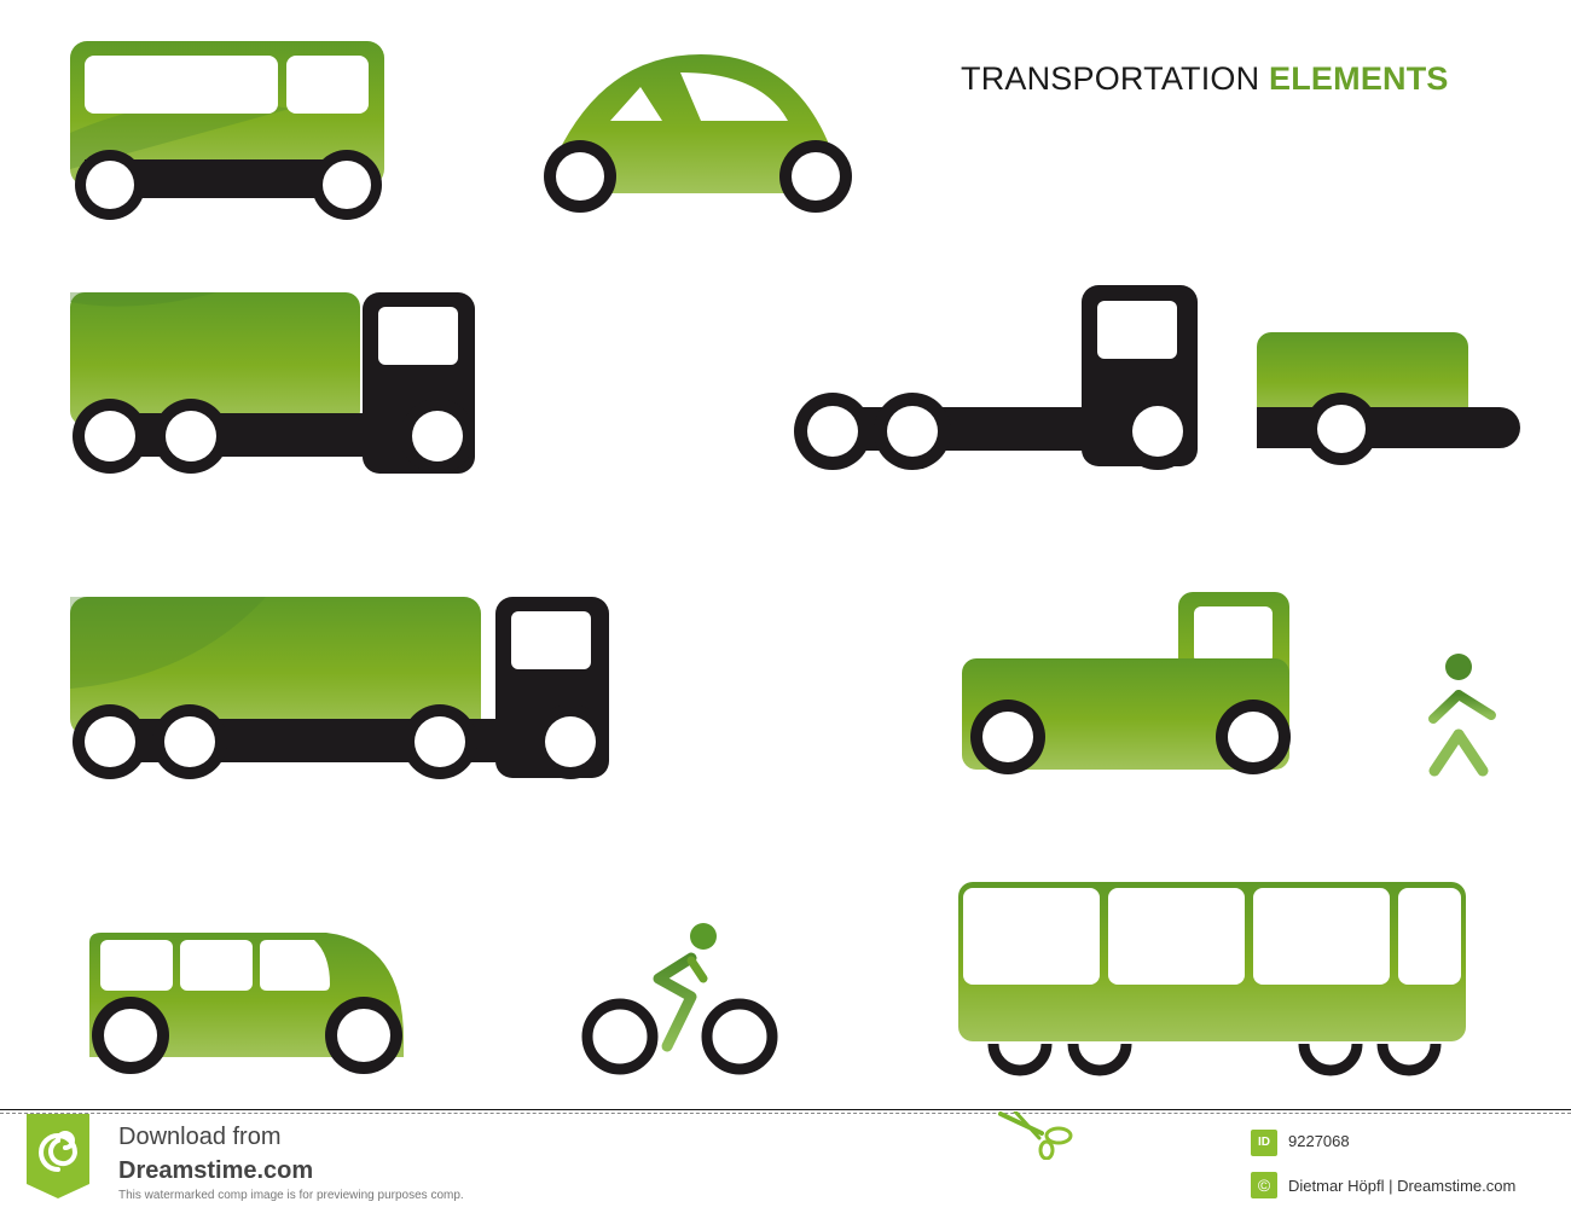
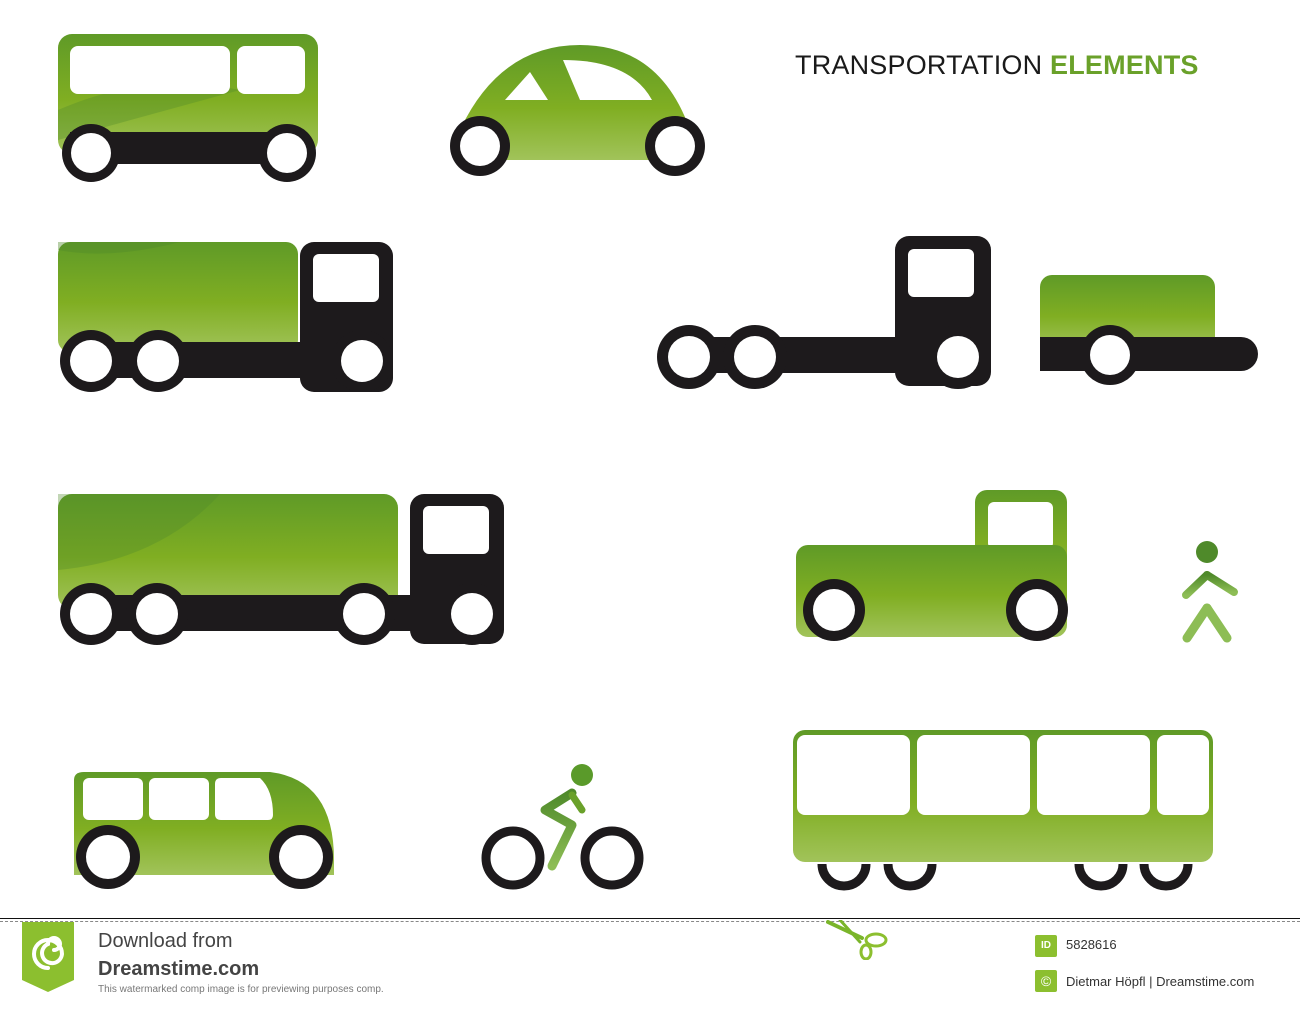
  TRANSPORTATION ELEMENTS
  Download from
  Dreamstime.com
  This watermarked comp image is for previewing purposes comp.
  ID
- 9227068
+ 5828616
  ©
  Dietmar Höpfl | Dreamstime.com
